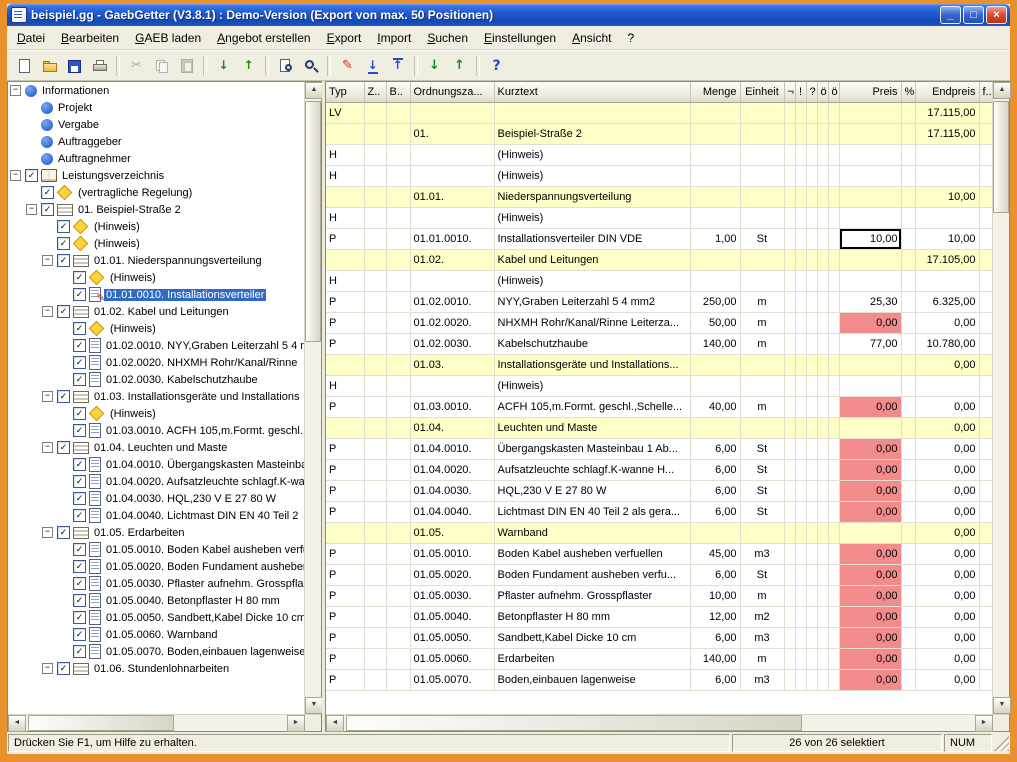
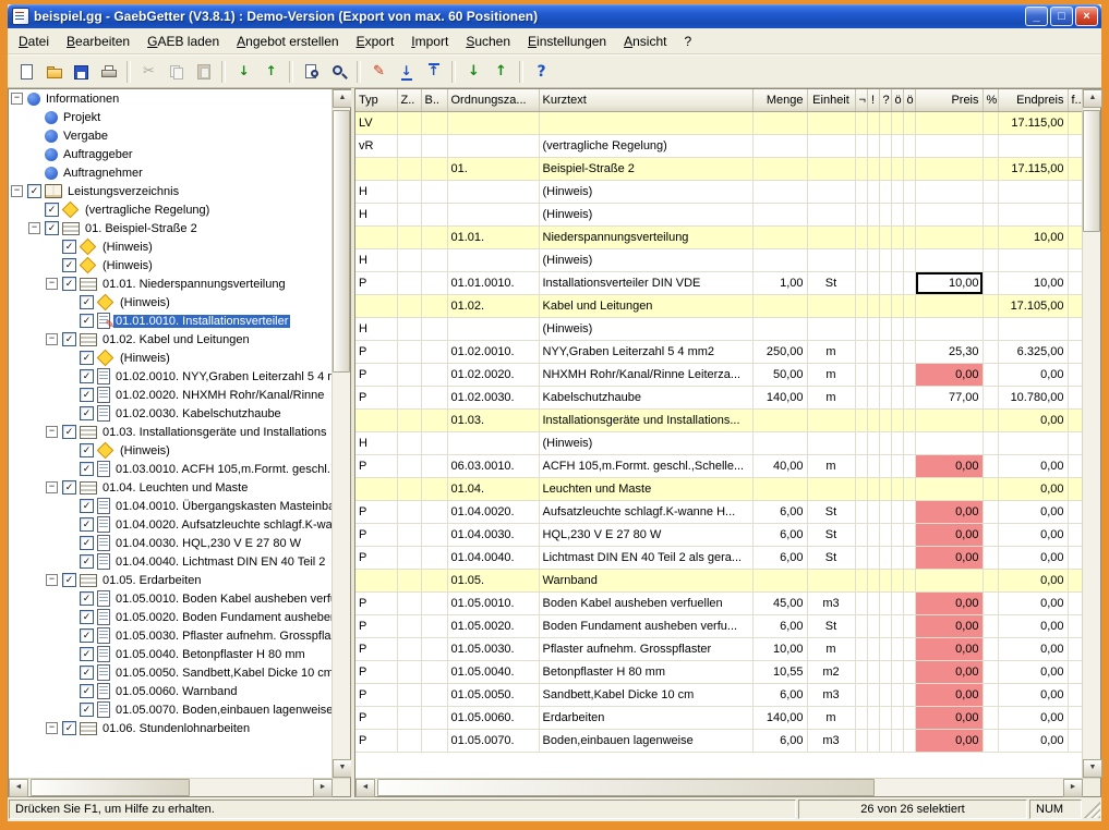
- beispiel.gg - GaebGetter (V3.8.1) : Demo-Version (Export von max. 50 Positionen)
+ beispiel.gg - GaebGetter (V3.8.1) : Demo-Version (Export von max. 60 Positionen)
  _
  □
  ×
  Datei
  Bearbeiten
  GAEB laden
  Angebot erstellen
  Export
  Import
  Suchen
  Einstellungen
  Ansicht
  ?
  ✂
  ↓
  ↑
  ✎
  ↓
  ↑
  ↓
  ↑
  ?
  −
  Informationen
  Projekt
  Vergabe
  Auftraggeber
  Auftragnehmer
  −
  ✓
  Leistungsverzeichnis
  ✓
  (vertragliche Regelung)
  −
  ✓
  01. Beispiel-Straße 2
  ✓
  (Hinweis)
  ✓
  (Hinweis)
  −
  ✓
  01.01. Niederspannungsverteilung
  ✓
  (Hinweis)
  ✓
  01.01.0010. Installationsverteiler
  −
  ✓
  01.02. Kabel und Leitungen
  ✓
  (Hinweis)
  ✓
  01.02.0010. NYY,Graben Leiterzahl 5 4
  ✓
  01.02.0020. NHXMH Rohr/Kanal/Rinne
  ✓
  01.02.0030. Kabelschutzhaube
  −
  ✓
  01.03. Installationsgeräte und Installations
  ✓
  (Hinweis)
  ✓
  01.03.0010. ACFH 105,m.Formt. geschl.
  −
  ✓
  01.04. Leuchten und Maste
  ✓
  01.04.0010. Übergangskasten Masteinb
  ✓
  01.04.0020. Aufsatzleuchte schlagf.K-wa
  ✓
  01.04.0030. HQL,230 V E 27 80 W
  ✓
  01.04.0040. Lichtmast DIN EN 40 Teil 2
  −
  ✓
  01.05. Erdarbeiten
  ✓
  01.05.0010. Boden Kabel ausheben verf
  ✓
  01.05.0020. Boden Fundament aushebe
  ✓
  01.05.0030. Pflaster aufnehm. Grosspfla
  ✓
  01.05.0040. Betonpflaster H 80 mm
  ✓
  01.05.0050. Sandbett,Kabel Dicke 10 cm
  ✓
  01.05.0060. Warnband
  ✓
  01.05.0070. Boden,einbauen lagenweise
  −
  ✓
  01.06. Stundenlohnarbeiten
  Typ	Z..	B..	Ordnungsza...	Kurztext	Menge	Einheit	¬	!	?	ö	ö	Preis	%	Endpreis	f..
  LV														17.115,00
+ vR				(vertragliche Regelung)
  			01.	Beispiel-Straße 2										17.115,00
  H				(Hinweis)
  H				(Hinweis)
  			01.01.	Niederspannungsverteilung										10,00
  H				(Hinweis)
  P			01.01.0010.	Installationsverteiler DIN VDE	1,00	St						10,00		10,00
  			01.02.	Kabel und Leitungen										17.105,00
  H				(Hinweis)
  P			01.02.0010.	NYY,Graben Leiterzahl 5 4 mm2	250,00	m						25,30		6.325,00
  P			01.02.0020.	NHXMH Rohr/Kanal/Rinne Leiterza...	50,00	m						0,00		0,00
  P			01.02.0030.	Kabelschutzhaube	140,00	m						77,00		10.780,00
  			01.03.	Installationsgeräte und Installations...										0,00
  H				(Hinweis)
- P			01.03.0010.	ACFH 105,m.Formt. geschl.,Schelle...	40,00	m						0,00		0,00
+ P			06.03.0010.	ACFH 105,m.Formt. geschl.,Schelle...	40,00	m						0,00		0,00
  			01.04.	Leuchten und Maste										0,00
- P			01.04.0010.	Übergangskasten Masteinbau 1 Ab...	6,00	St						0,00		0,00
  P			01.04.0020.	Aufsatzleuchte schlagf.K-wanne H...	6,00	St						0,00		0,00
  P			01.04.0030.	HQL,230 V E 27 80 W	6,00	St						0,00		0,00
  P			01.04.0040.	Lichtmast DIN EN 40 Teil 2 als gera...	6,00	St						0,00		0,00
  			01.05.	Warnband										0,00
  P			01.05.0010.	Boden Kabel ausheben verfuellen	45,00	m3						0,00		0,00
  P			01.05.0020.	Boden Fundament ausheben verfu...	6,00	St						0,00		0,00
  P			01.05.0030.	Pflaster aufnehm. Grosspflaster	10,00	m						0,00		0,00
- P			01.05.0040.	Betonpflaster H 80 mm	12,00	m2						0,00		0,00
+ P			01.05.0040.	Betonpflaster H 80 mm	10,55	m2						0,00		0,00
  P			01.05.0050.	Sandbett,Kabel Dicke 10 cm	6,00	m3						0,00		0,00
  P			01.05.0060.	Erdarbeiten	140,00	m						0,00		0,00
  P			01.05.0070.	Boden,einbauen lagenweise	6,00	m3						0,00		0,00
  Drücken Sie F1, um Hilfe zu erhalten.
  26 von 26 selektiert
  NUM
